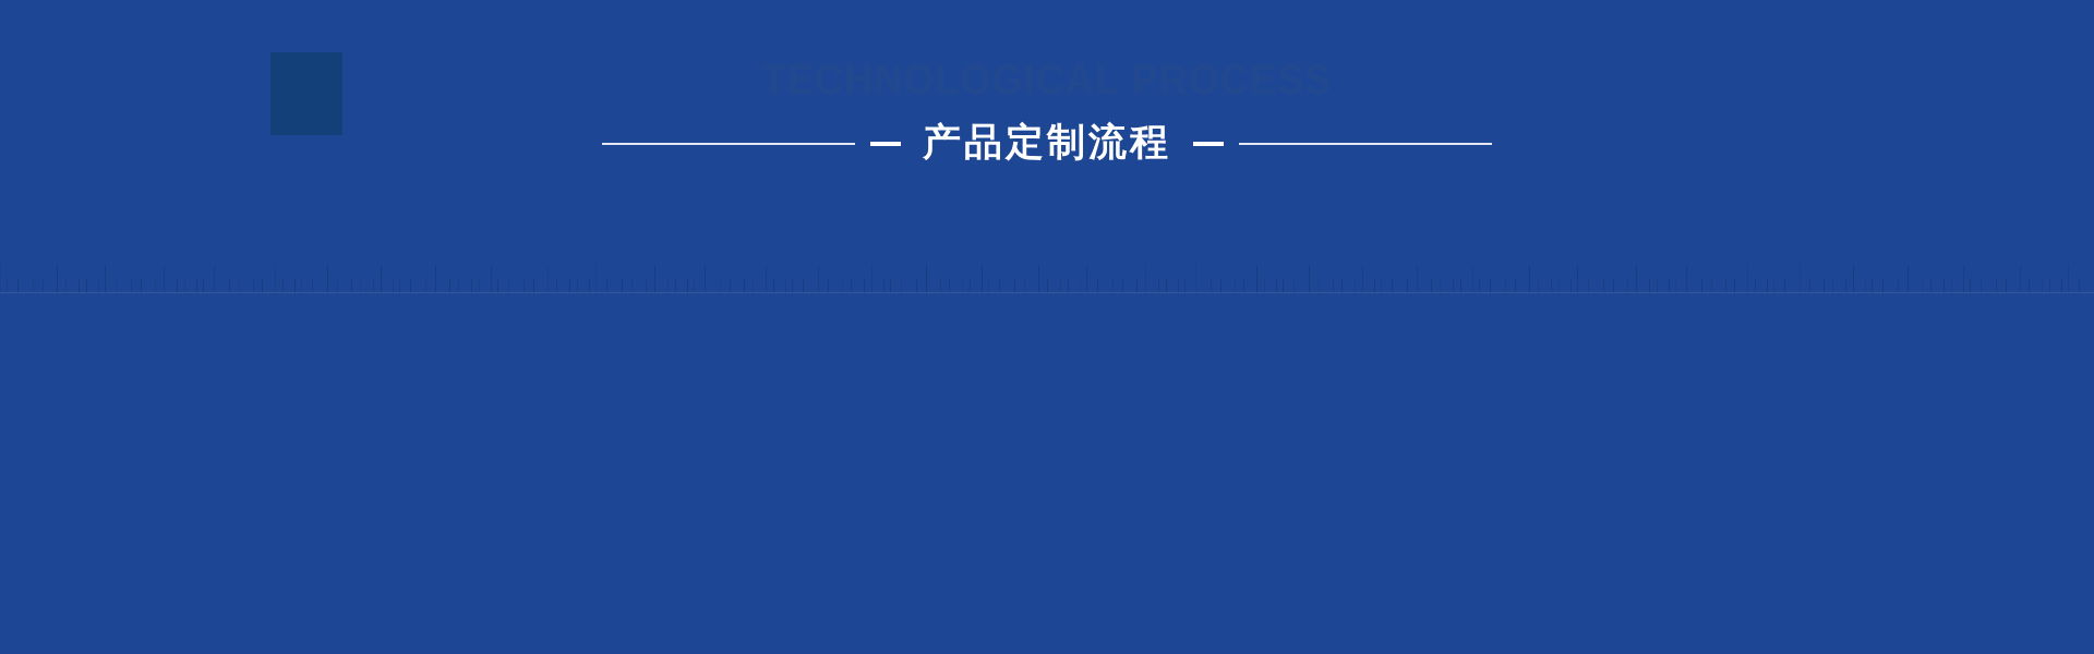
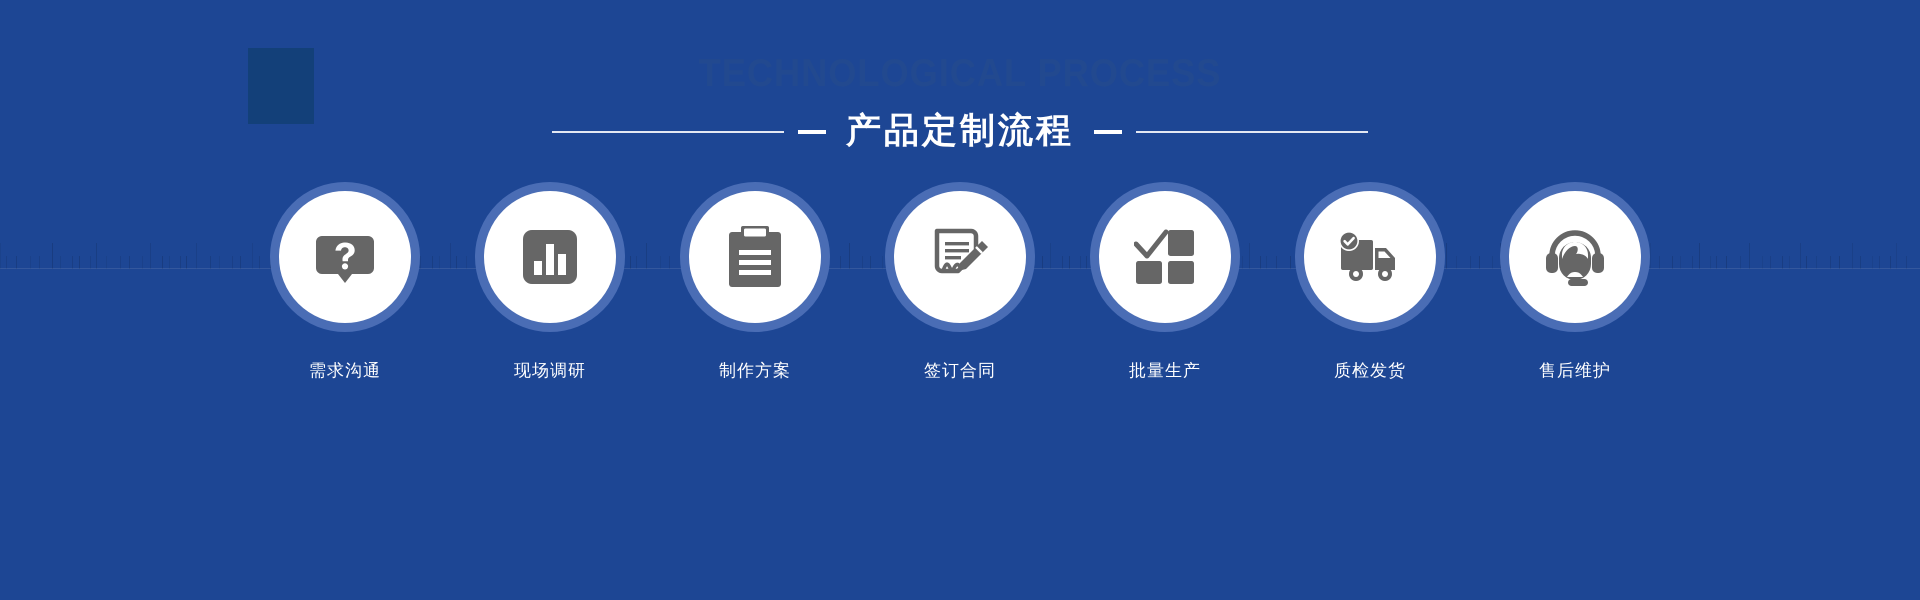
  产品定制流程
+ 需求沟通
+ 现场调研
+ 制作方案
+ 签订合同
+ 批量生产
+ 质检发货
+ 售后维护
